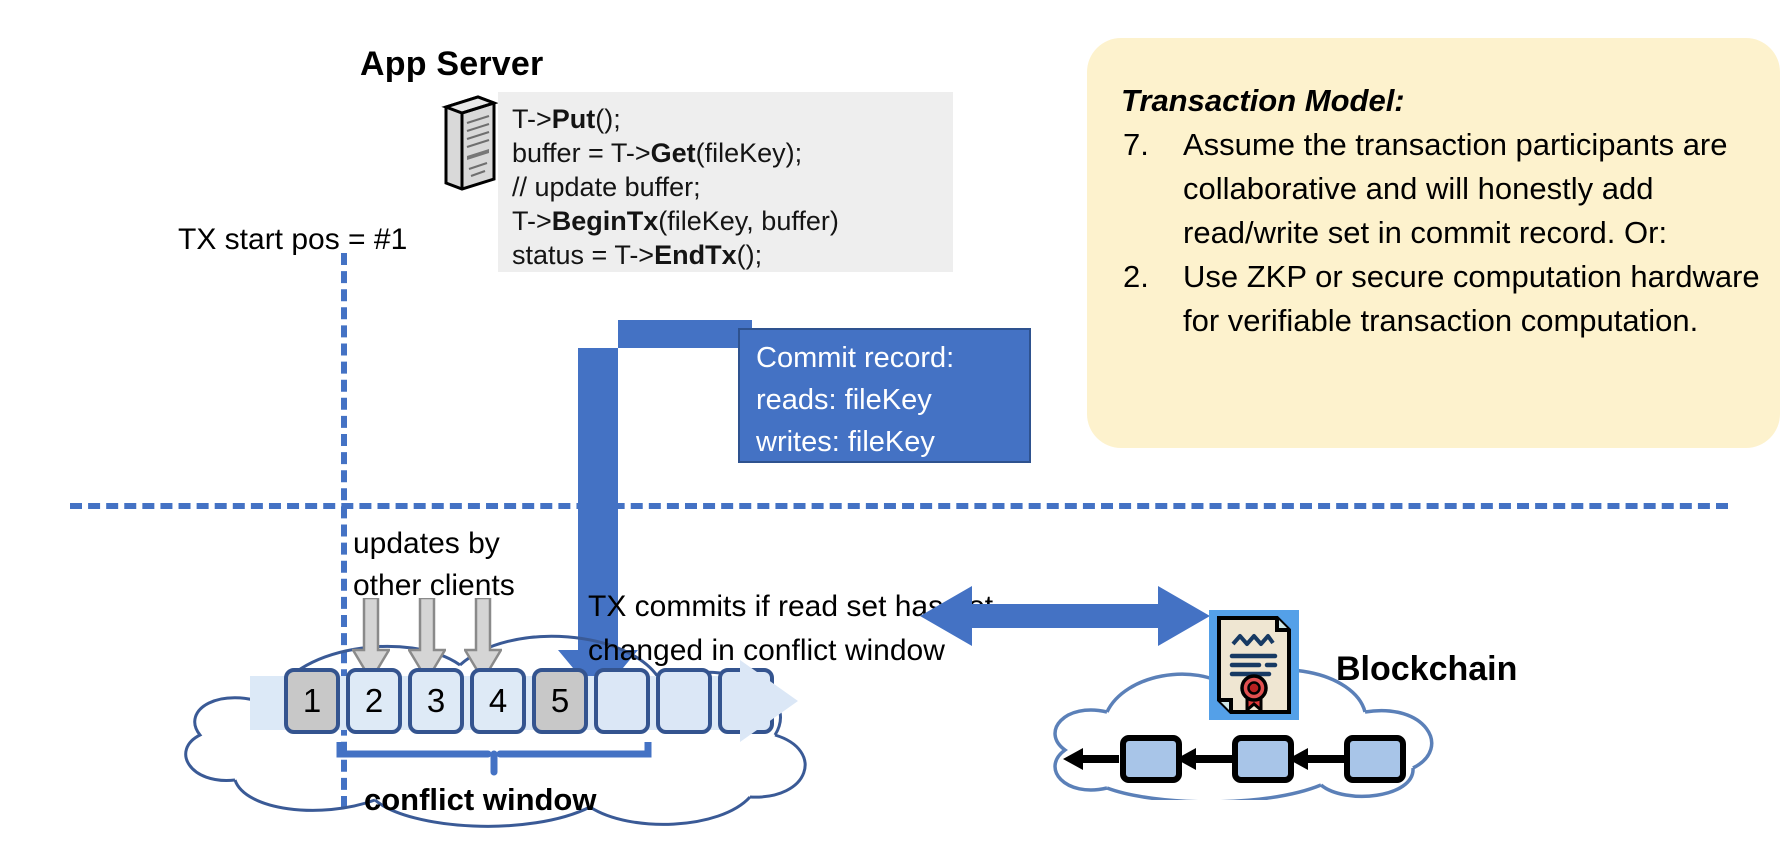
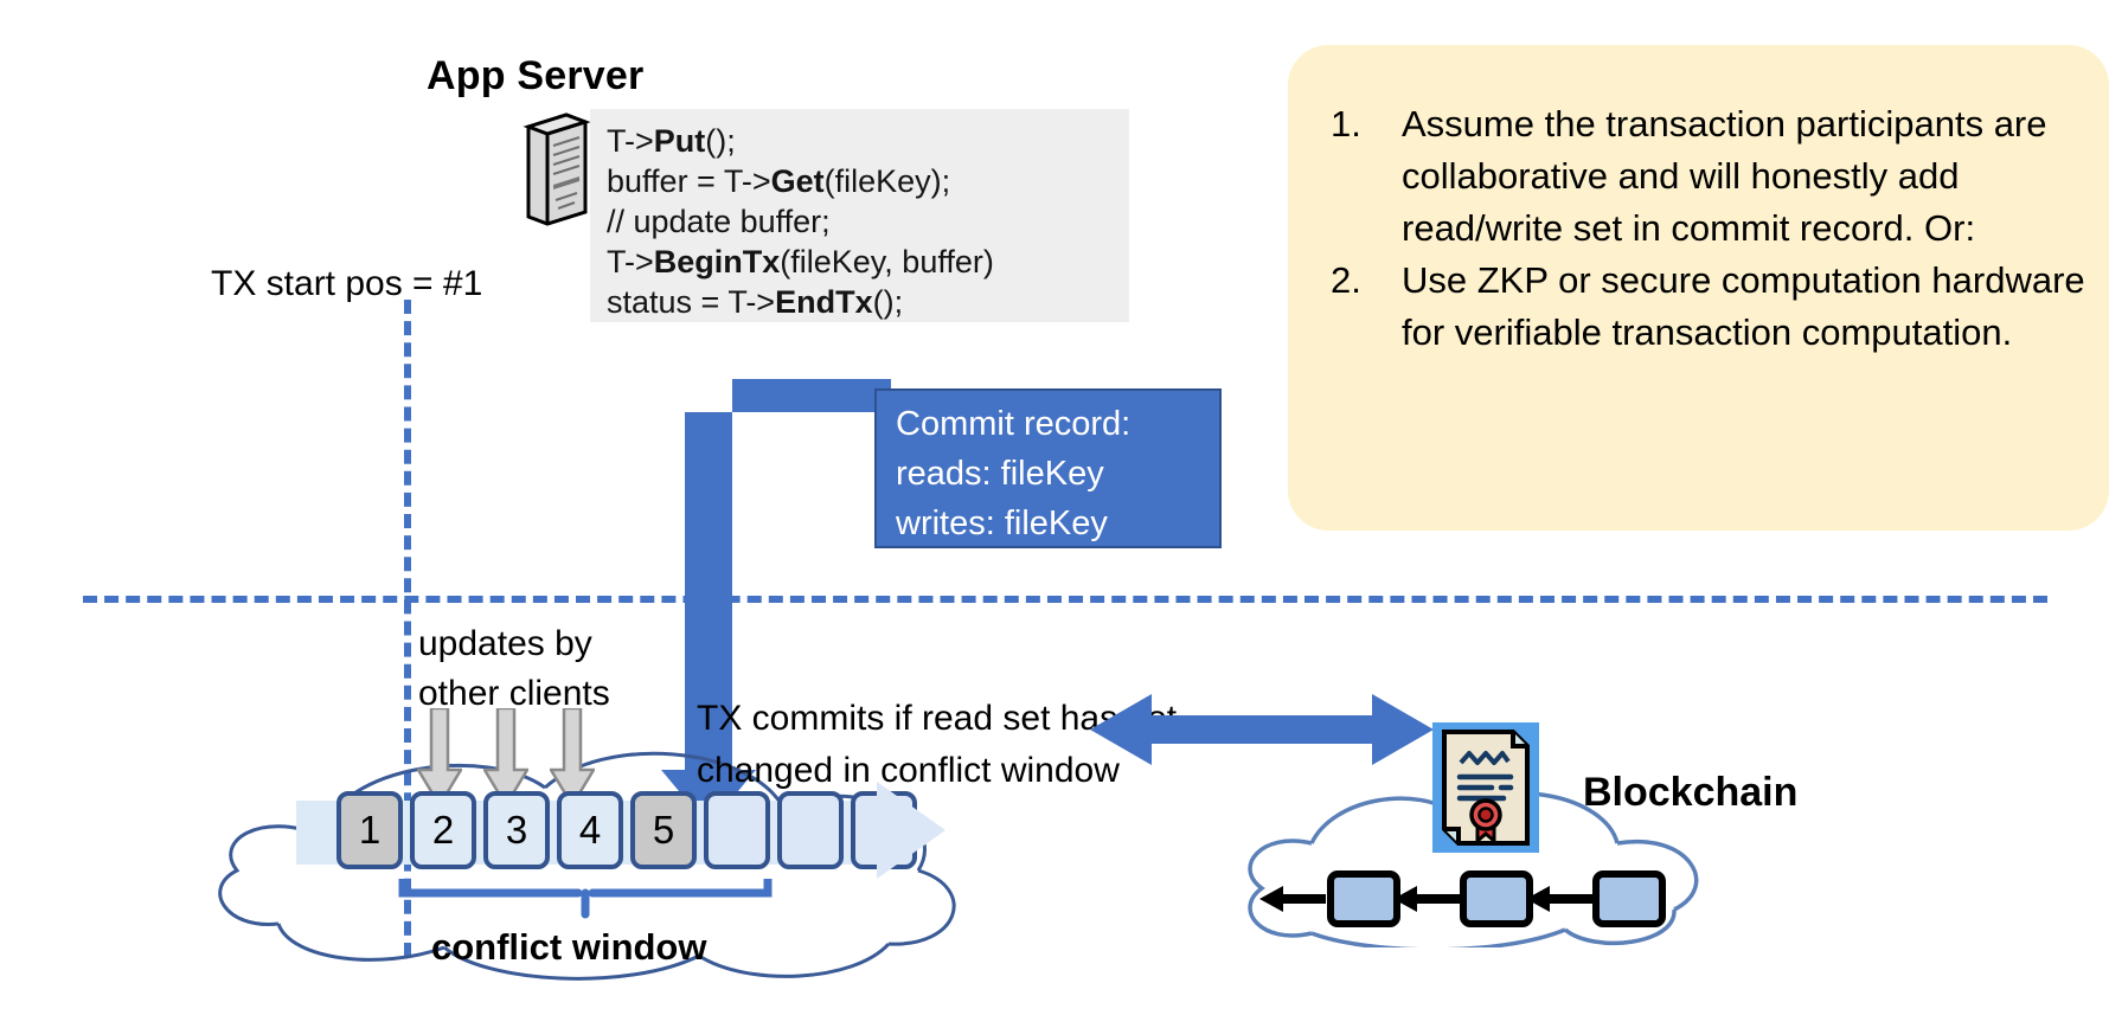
  App Server
  T->Put();
  buffer = T->Get(fileKey);
  // update buffer;
  T->BeginTx(fileKey, buffer)
  status = T->EndTx();
  TX start pos = #1
  Commit record:
  reads: fileKey
  writes: fileKey
- Transaction Model:
- 7.
+ 1.
  Assume the transaction participants are collaborative and will honestly add read/write set in commit record. Or:
  2.
  Use ZKP or secure computation hardware for verifiable transaction computation.
  updates by
  other clients
  1
  2
  3
  4
  5
  conflict window
  TX commits if read set has
  changed in conflict window
  Blockchain
